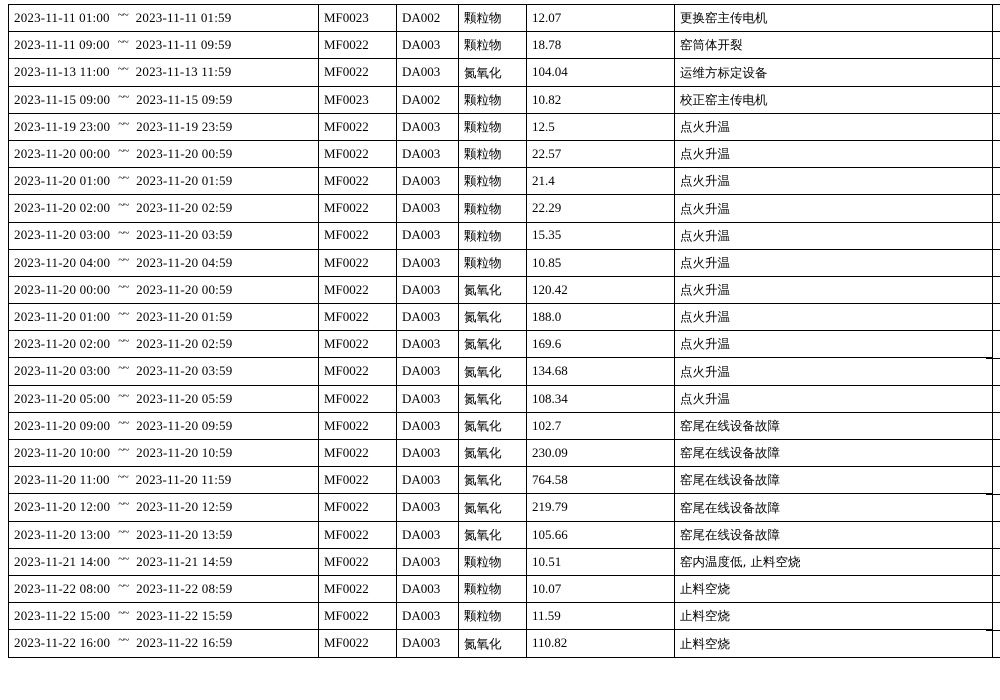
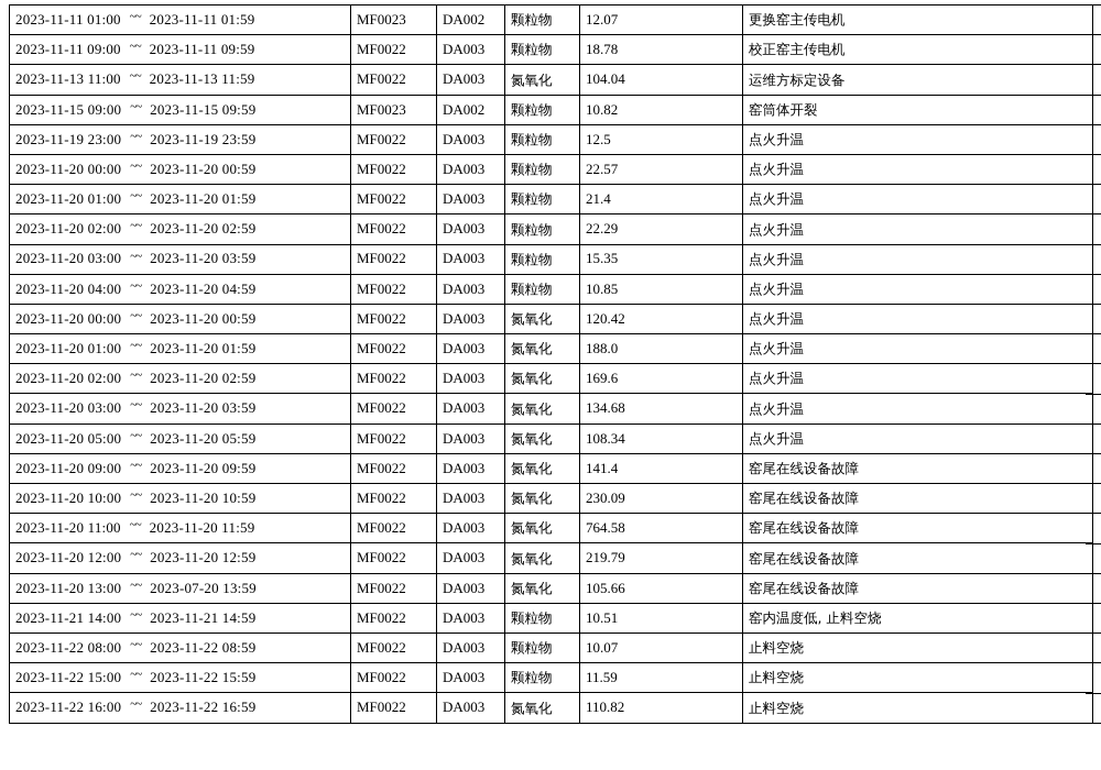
  2023-11-11 01:00 ~~ 2023-11-11 01:59	MF0023	DA002	颗粒物	12.07	更换窑主传电机
- 2023-11-11 09:00 ~~ 2023-11-11 09:59	MF0022	DA003	颗粒物	18.78	窑筒体开裂
+ 2023-11-11 09:00 ~~ 2023-11-11 09:59	MF0022	DA003	颗粒物	18.78	校正窑主传电机
  2023-11-13 11:00 ~~ 2023-11-13 11:59	MF0022	DA003	氮氧化	104.04	运维方标定设备
- 2023-11-15 09:00 ~~ 2023-11-15 09:59	MF0023	DA002	颗粒物	10.82	校正窑主传电机
+ 2023-11-15 09:00 ~~ 2023-11-15 09:59	MF0023	DA002	颗粒物	10.82	窑筒体开裂
  2023-11-19 23:00 ~~ 2023-11-19 23:59	MF0022	DA003	颗粒物	12.5	点火升温
  2023-11-20 00:00 ~~ 2023-11-20 00:59	MF0022	DA003	颗粒物	22.57	点火升温
  2023-11-20 01:00 ~~ 2023-11-20 01:59	MF0022	DA003	颗粒物	21.4	点火升温
  2023-11-20 02:00 ~~ 2023-11-20 02:59	MF0022	DA003	颗粒物	22.29	点火升温
  2023-11-20 03:00 ~~ 2023-11-20 03:59	MF0022	DA003	颗粒物	15.35	点火升温
  2023-11-20 04:00 ~~ 2023-11-20 04:59	MF0022	DA003	颗粒物	10.85	点火升温
  2023-11-20 00:00 ~~ 2023-11-20 00:59	MF0022	DA003	氮氧化	120.42	点火升温
  2023-11-20 01:00 ~~ 2023-11-20 01:59	MF0022	DA003	氮氧化	188.0	点火升温
  2023-11-20 02:00 ~~ 2023-11-20 02:59	MF0022	DA003	氮氧化	169.6	点火升温
  2023-11-20 03:00 ~~ 2023-11-20 03:59	MF0022	DA003	氮氧化	134.68	点火升温
  2023-11-20 05:00 ~~ 2023-11-20 05:59	MF0022	DA003	氮氧化	108.34	点火升温
- 2023-11-20 09:00 ~~ 2023-11-20 09:59	MF0022	DA003	氮氧化	102.7	窑尾在线设备故障
+ 2023-11-20 09:00 ~~ 2023-11-20 09:59	MF0022	DA003	氮氧化	141.4	窑尾在线设备故障
  2023-11-20 10:00 ~~ 2023-11-20 10:59	MF0022	DA003	氮氧化	230.09	窑尾在线设备故障
  2023-11-20 11:00 ~~ 2023-11-20 11:59	MF0022	DA003	氮氧化	764.58	窑尾在线设备故障
  2023-11-20 12:00 ~~ 2023-11-20 12:59	MF0022	DA003	氮氧化	219.79	窑尾在线设备故障
- 2023-11-20 13:00 ~~ 2023-11-20 13:59	MF0022	DA003	氮氧化	105.66	窑尾在线设备故障
+ 2023-11-20 13:00 ~~ 2023-07-20 13:59	MF0022	DA003	氮氧化	105.66	窑尾在线设备故障
  2023-11-21 14:00 ~~ 2023-11-21 14:59	MF0022	DA003	颗粒物	10.51	窑内温度低, 止料空烧
  2023-11-22 08:00 ~~ 2023-11-22 08:59	MF0022	DA003	颗粒物	10.07	止料空烧
  2023-11-22 15:00 ~~ 2023-11-22 15:59	MF0022	DA003	颗粒物	11.59	止料空烧
  2023-11-22 16:00 ~~ 2023-11-22 16:59	MF0022	DA003	氮氧化	110.82	止料空烧
